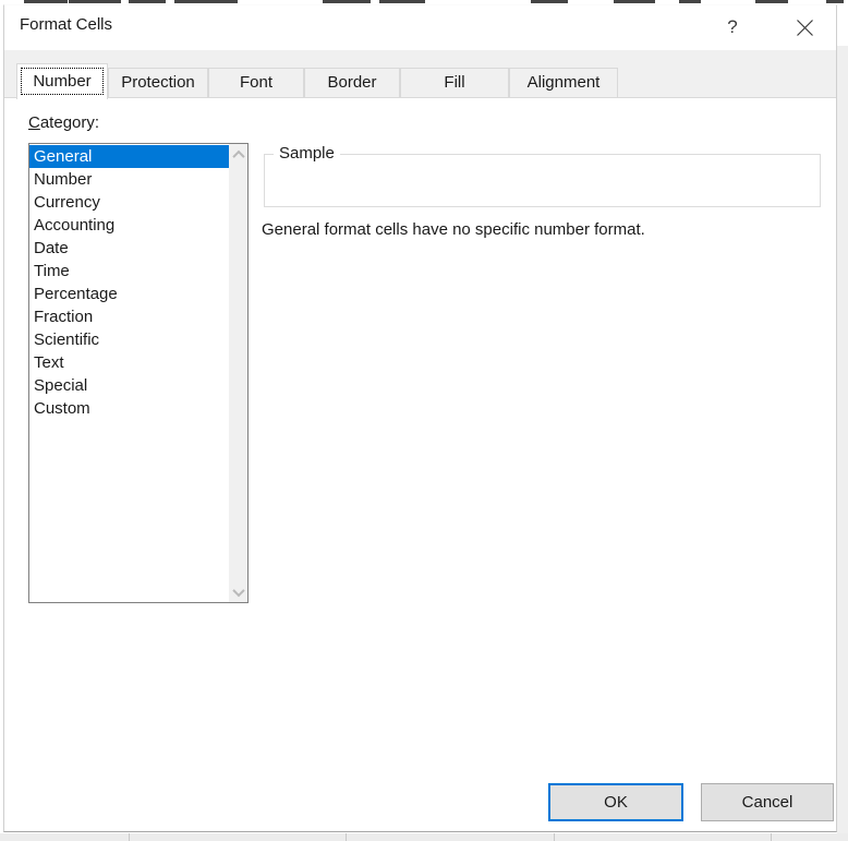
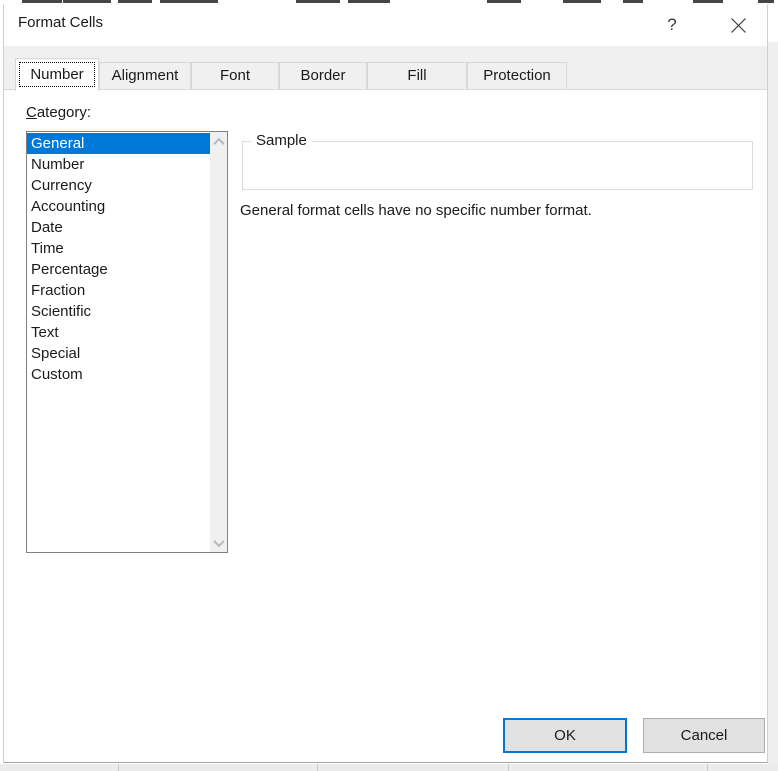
  Format Cells
  ?
  Number
- Protection
+ Alignment
  Font
  Border
  Fill
- Alignment
+ Protection
  Category:
  General
  Number
  Currency
  Accounting
  Date
  Time
  Percentage
  Fraction
  Scientific
  Text
  Special
  Custom
  Sample
  General format cells have no specific number format.
  OK
  Cancel
